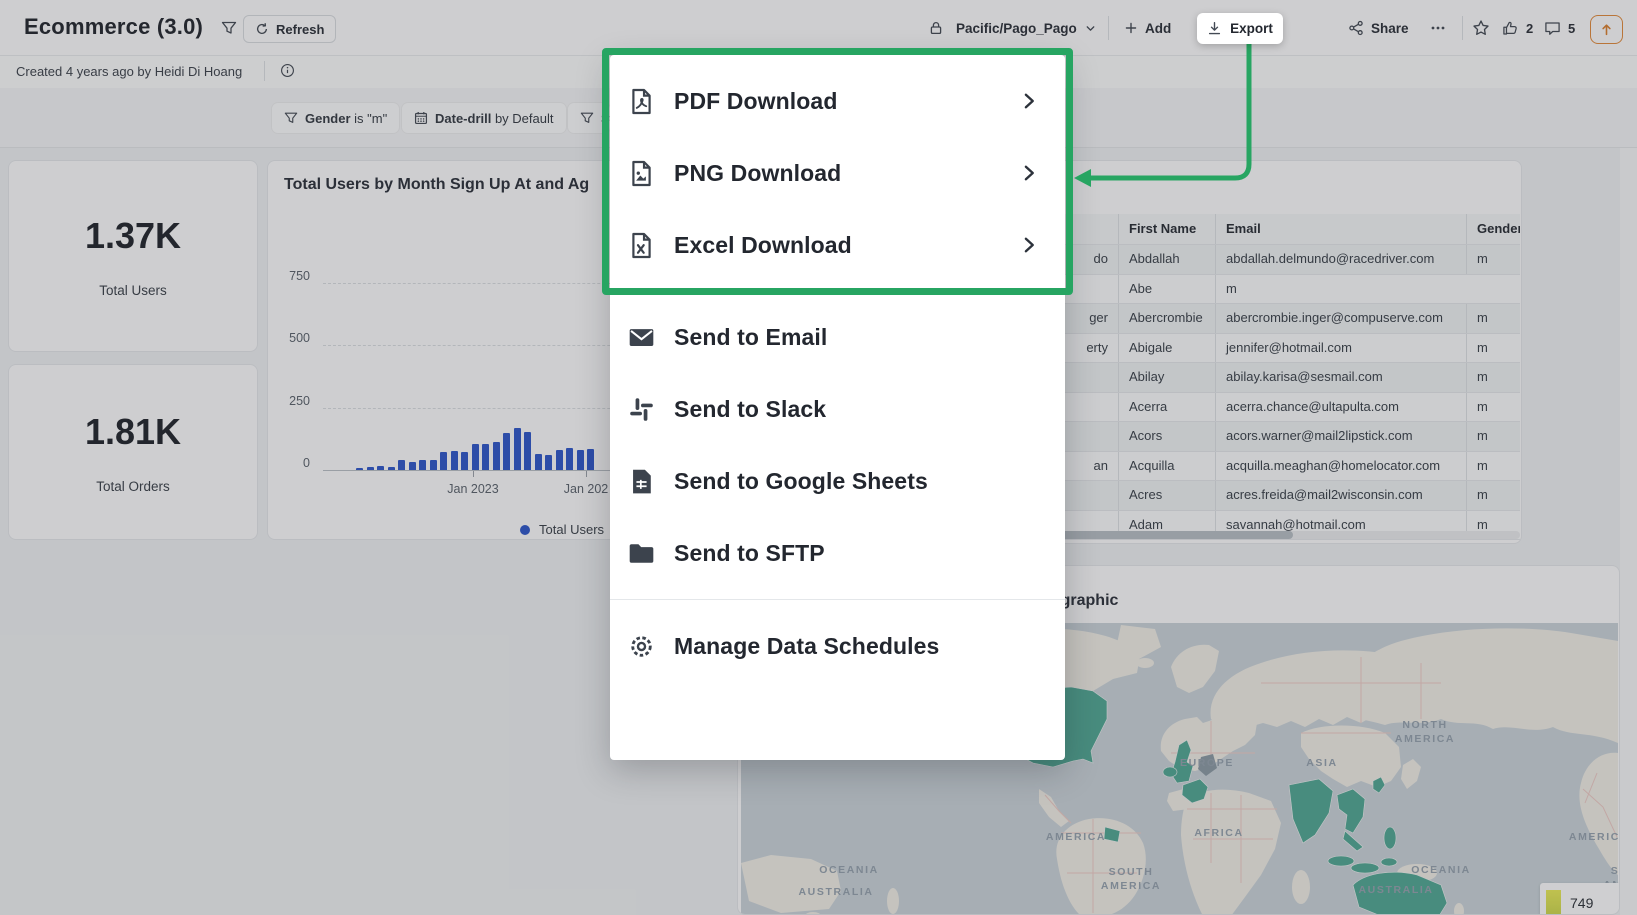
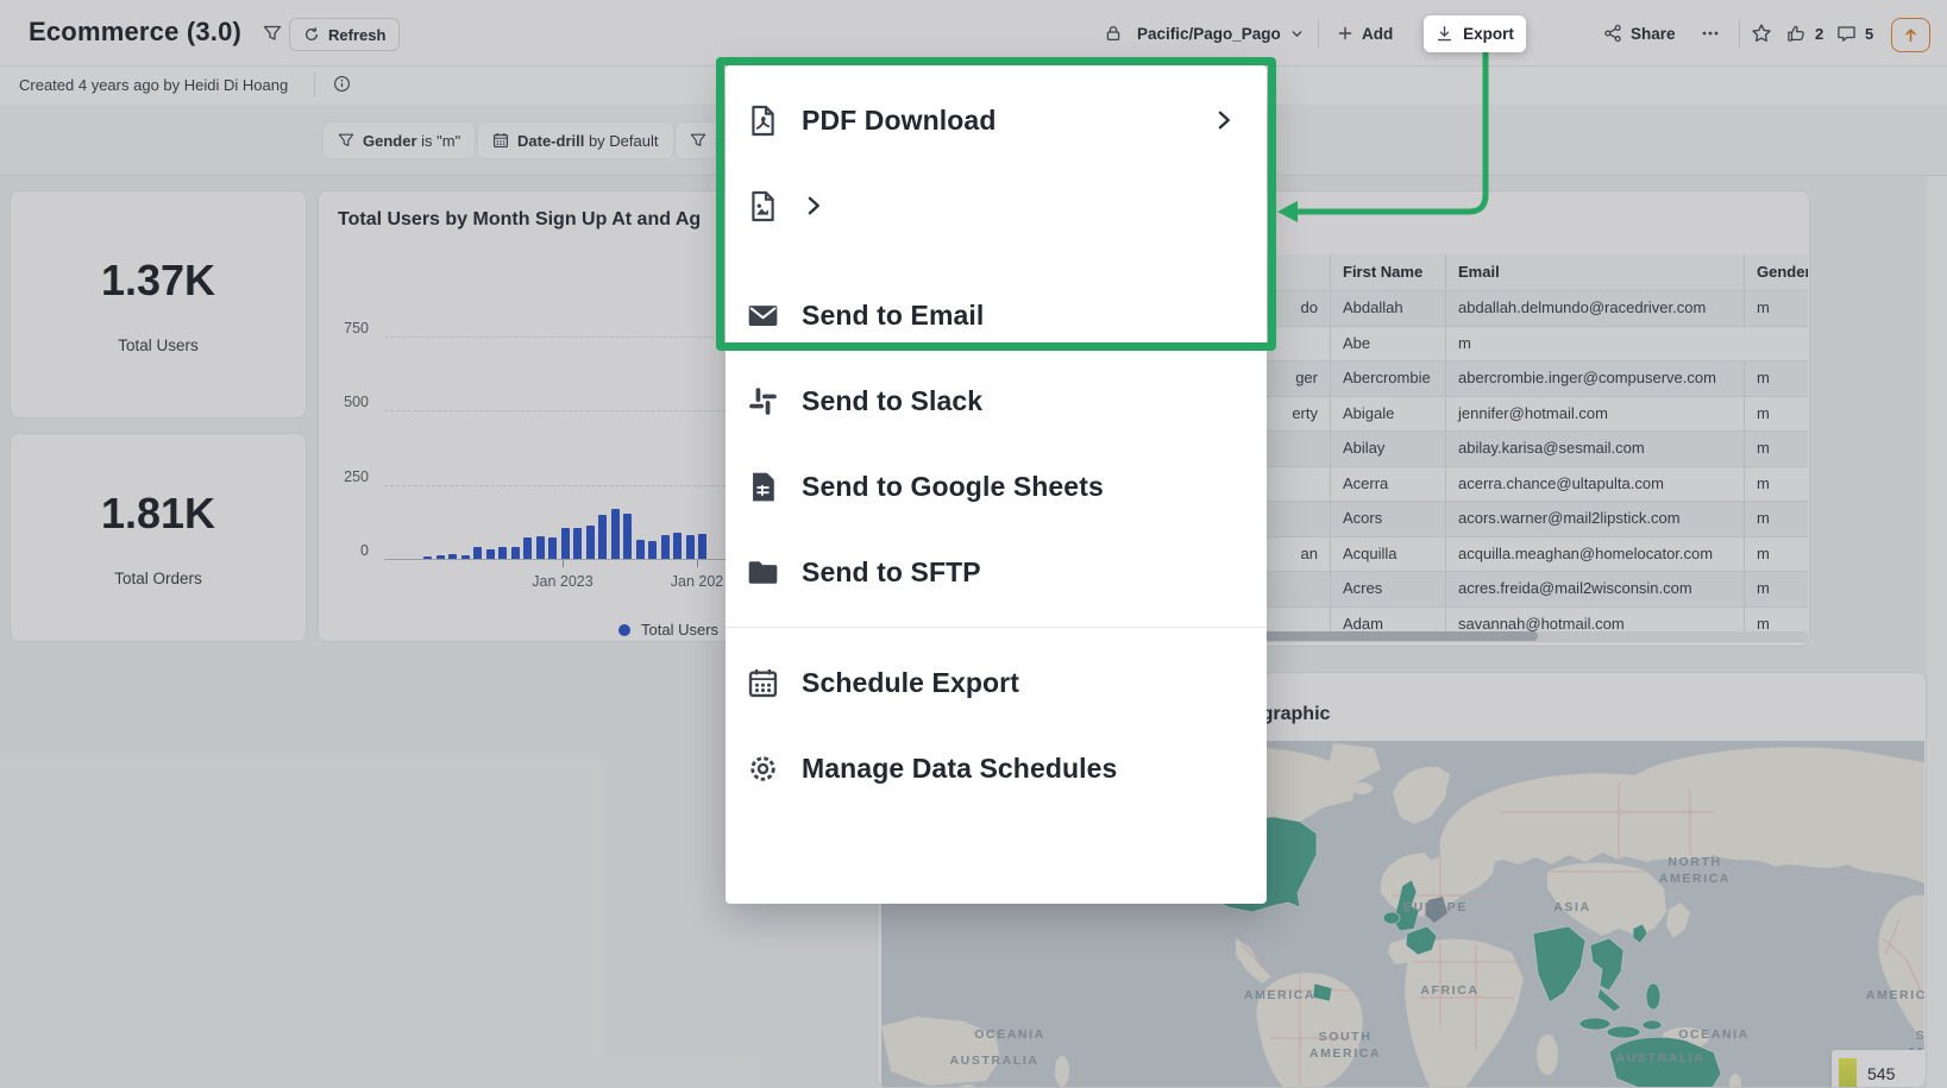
  Ecommerce (3.0)
  Refresh
  Pacific/Pago_Pago
  Add
  Share
  2
  5
  Created 4 years ago by Heidi Di Hoang
  Gender is "m"
  Date-drill by Default
  1.37K
  Total Users
  1.81K
  Total Orders
  Total Users by Month Sign Up At and Ag
  750
  500
  250
  0
  Jan 2023
  Jan 202
  Total Users
  First Name
  Email
  Gender
  do
  Abdallah
  abdallah.delmundo@racedriver.com
  m
  Abe
  m
  ger
  Abercrombie
  abercrombie.inger@compuserve.com
  m
  erty
  Abigale
  jennifer@hotmail.com
  m
  Abilay
  abilay.karisa@sesmail.com
  m
  Acerra
  acerra.chance@ultapulta.com
  m
  Acors
  acors.warner@mail2lipstick.com
  m
  an
  Acquilla
  acquilla.meaghan@homelocator.com
  m
  Acres
  acres.freida@mail2wisconsin.com
  m
  Adam
  savannah@hotmail.com
  m
  AMERICA
  SOUTH
  AMERICA
  EUROPE
  ASIA
  AFRICA
  NORTH
  AMERICA
  OCEANIA
  AUSTRALIA
  OCEANIA
  AUSTRALIA
  AMERIC
  S
- 749
+ 545
  PDF Download
- PNG Download
- Excel Download
  Send to Email
  Send to Slack
  Send to Google Sheets
  Send to SFTP
+ Schedule Export
  Manage Data Schedules
  Export
